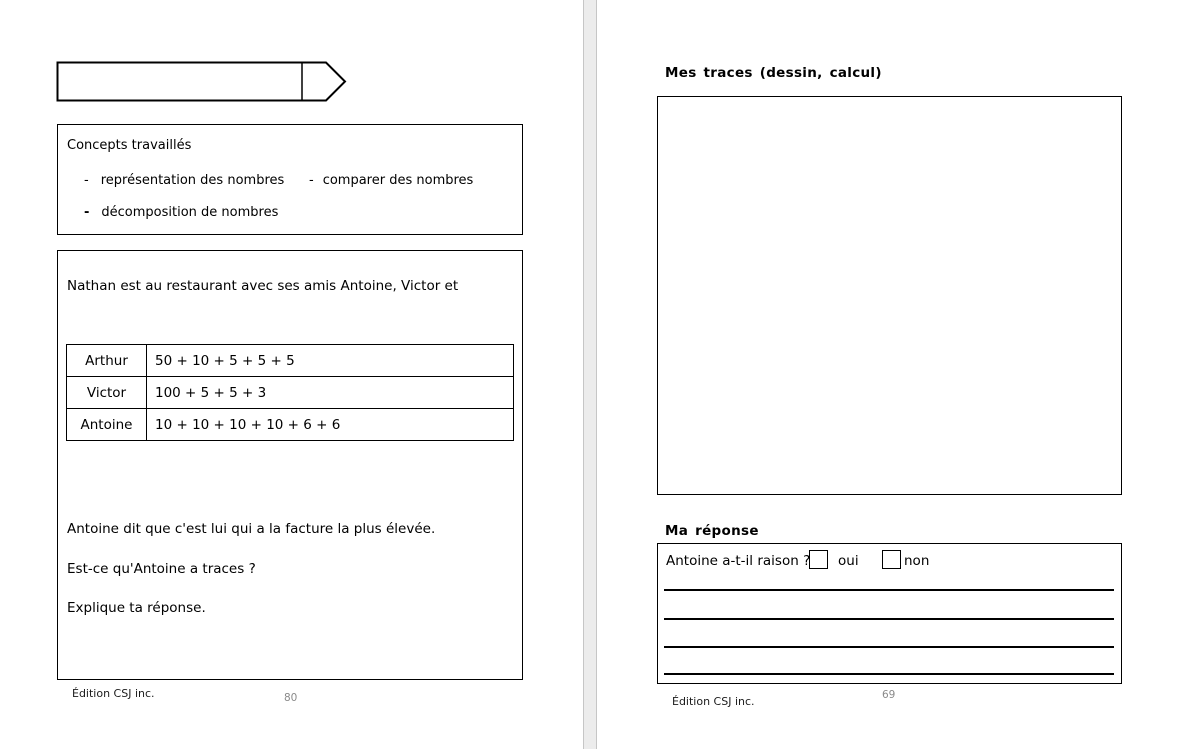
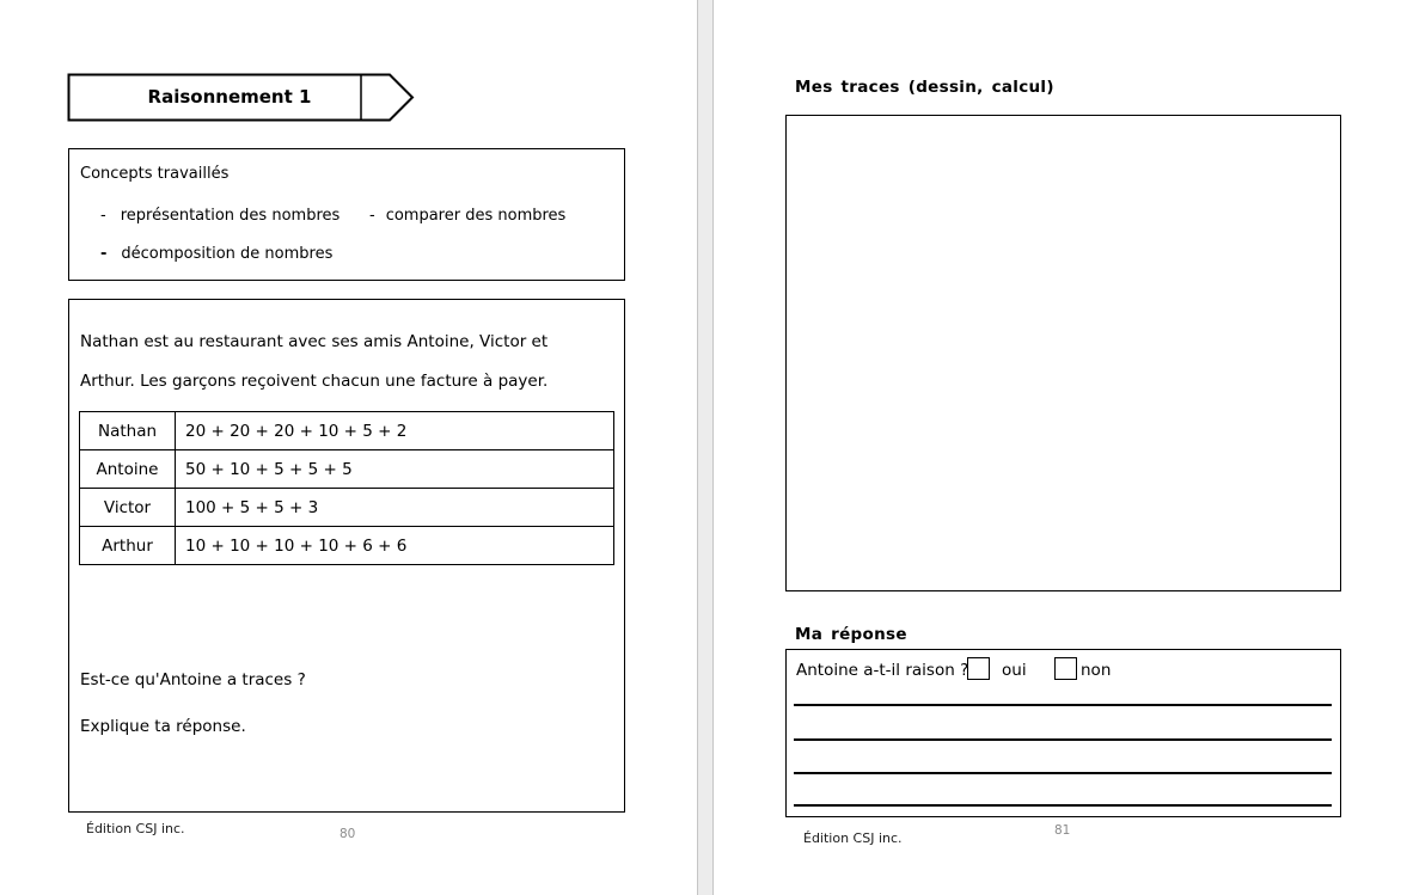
+ Raisonnement 1
  Concepts travaillés
  - représentation des nombres
  - comparer des nombres
  - décomposition de nombres
  Nathan est au restaurant avec ses amis Antoine, Victor et
+ Arthur. Les garçons reçoivent chacun une facture à payer.
+ Nathan	20 + 20 + 20 + 10 + 5 + 2
- Arthur	50 + 10 + 5 + 5 + 5
+ Antoine	50 + 10 + 5 + 5 + 5
  Victor	100 + 5 + 5 + 3
- Antoine	10 + 10 + 10 + 10 + 6 + 6
+ Arthur	10 + 10 + 10 + 10 + 6 + 6
- Antoine dit que c'est lui qui a la facture la plus élevée.
  Est-ce qu'Antoine a traces ?
  Explique ta réponse.
  Édition CSJ inc.
  80
  Mes traces (dessin, calcul)
  Ma réponse
  Antoine a-t-il raison ?
  oui
  non
  Édition CSJ inc.
- 69
+ 81
